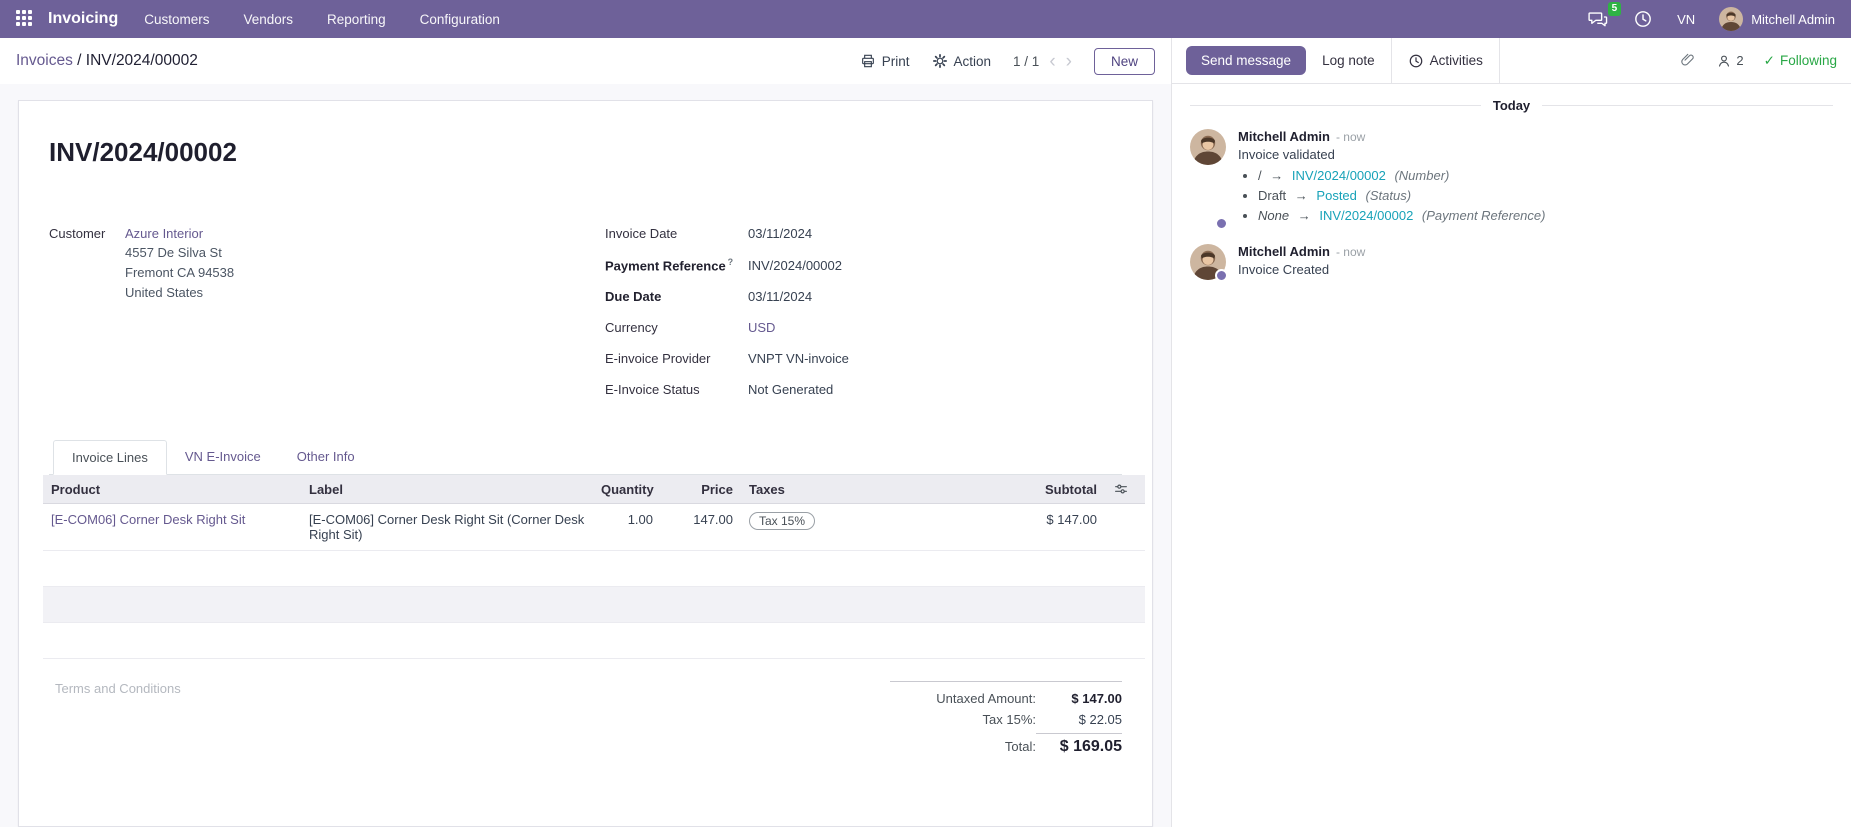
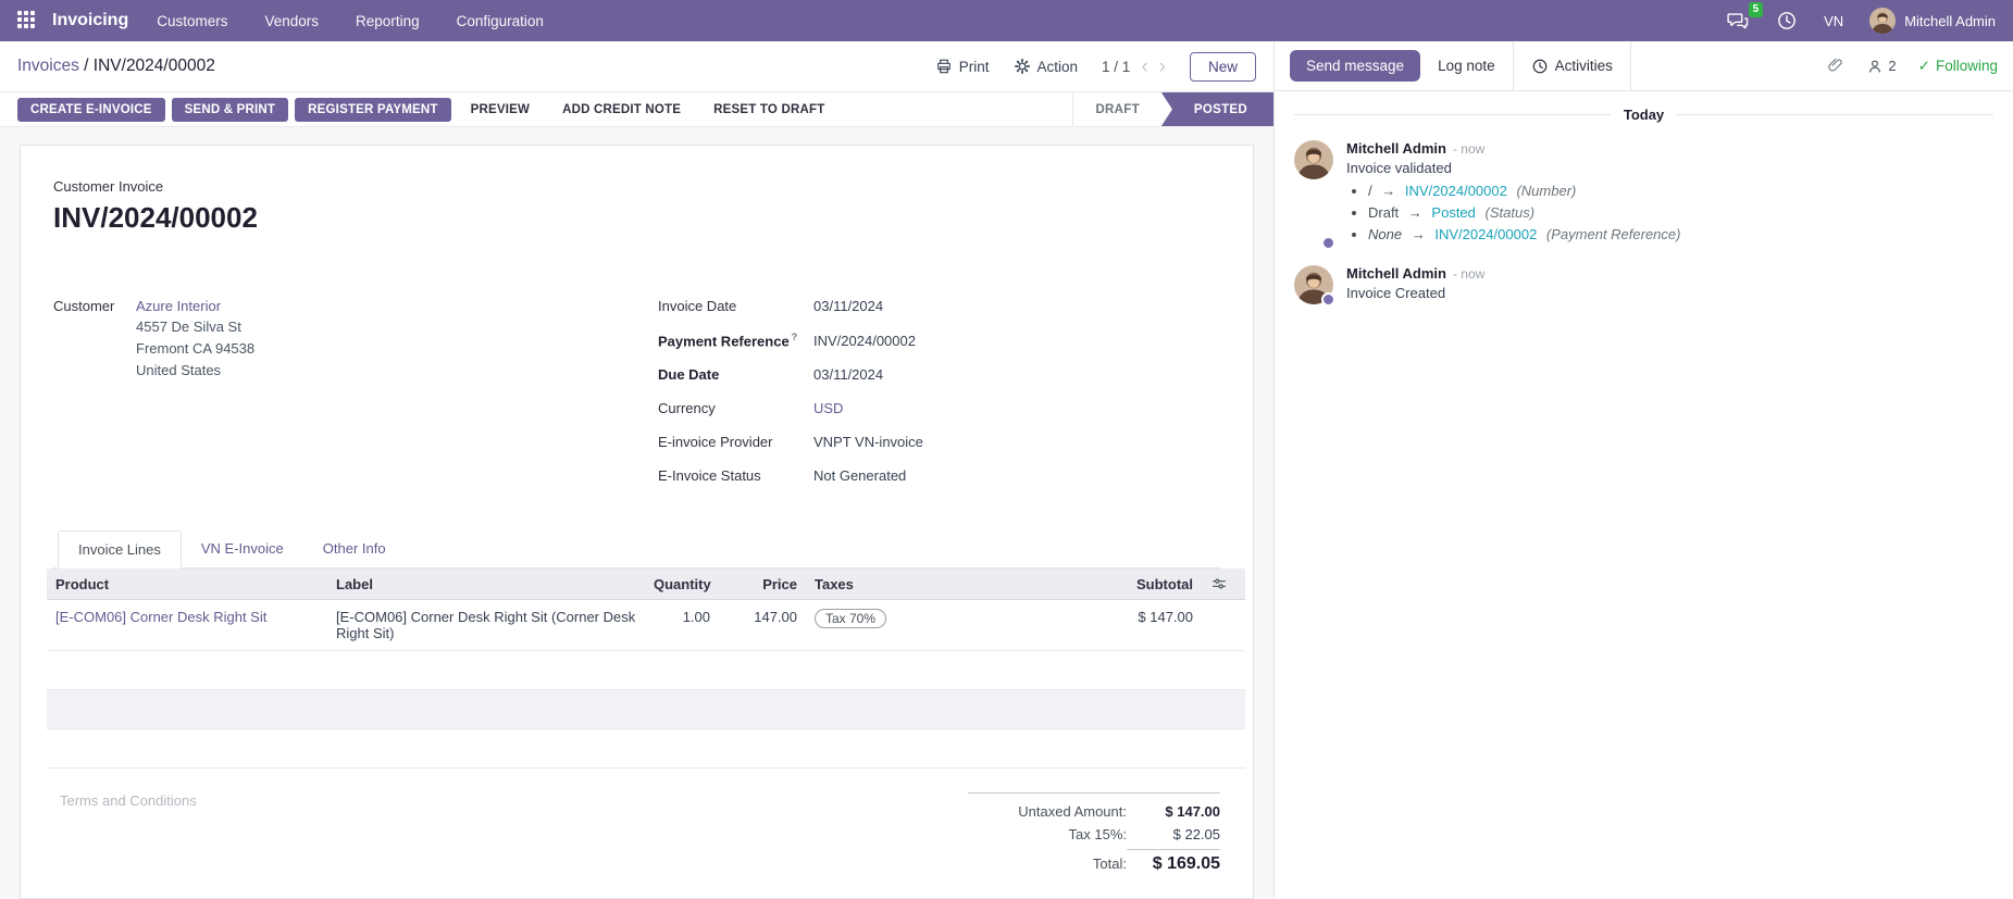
  Invoicing
  Customers
  Vendors
  Reporting
  Configuration
  5
  VN
  Mitchell Admin
  Invoices / INV/2024/00002
  Print
  Action
  1 / 1
  ‹
  ›
  New
+ CREATE E-INVOICE
+ SEND & PRINT
+ REGISTER PAYMENT
+ PREVIEW
+ ADD CREDIT NOTE
+ RESET TO DRAFT
+ DRAFT
+ POSTED
+ Customer Invoice
  INV/2024/00002
  Customer
  Azure Interior
  4557 De Silva St
  Fremont CA 94538
  United States
  Invoice Date
  03/11/2024
  Payment Reference ?
  INV/2024/00002
  Due Date
  03/11/2024
  Currency
  USD
  E-invoice Provider
  VNPT VN-invoice
  E-Invoice Status
  Not Generated
  Invoice Lines
  VN E-Invoice
  Other Info
  Product	Label	Quantity	Price	Taxes	Subtotal
- [E-COM06] Corner Desk Right Sit	[E-COM06] Corner Desk Right Sit (Corner Desk Right Sit)	1.00	147.00	Tax 15%	$ 147.00
+ [E-COM06] Corner Desk Right Sit	[E-COM06] Corner Desk Right Sit (Corner Desk Right Sit)	1.00	147.00	Tax 70%	$ 147.00
  Terms and Conditions
  Untaxed Amount:
  $ 147.00
  Tax 15%:
  $ 22.05
  Total:
  $ 169.05
  Send message
  Log note
  Activities
  2
  ✓
  Following
  Today
  Mitchell Admin
  - now
  Invoice validated
  / → INV/2024/00002 (Number)
  Draft → Posted (Status)
  None → INV/2024/00002 (Payment Reference)
  Mitchell Admin
  - now
  Invoice Created
